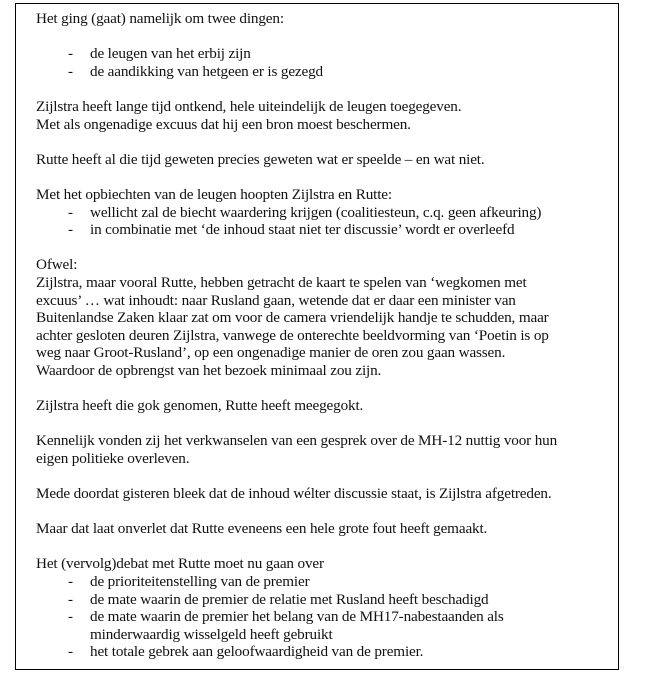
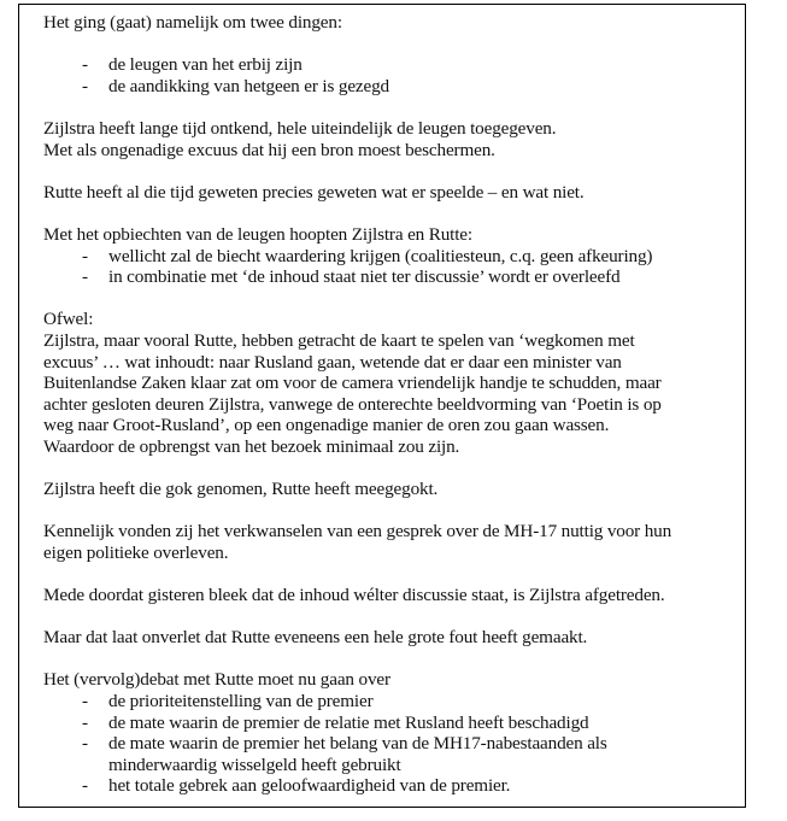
  Het ging (gaat) namelijk om twee dingen:
  -
  de leugen van het erbij zijn
  -
  de aandikking van hetgeen er is gezegd
  Zijlstra heeft lange tijd ontkend, hele uiteindelijk de leugen toegegeven.
  Met als ongenadige excuus dat hij een bron moest beschermen.
  Rutte heeft al die tijd geweten precies geweten wat er speelde – en wat niet.
  Met het opbiechten van de leugen hoopten Zijlstra en Rutte:
  -
  wellicht zal de biecht waardering krijgen (coalitiesteun, c.q. geen afkeuring)
  -
  in combinatie met ‘de inhoud staat niet ter discussie’ wordt er overleefd
  Ofwel:
  Zijlstra, maar vooral Rutte, hebben getracht de kaart te spelen van ‘wegkomen met
  excuus’ … wat inhoudt: naar Rusland gaan, wetende dat er daar een minister van
  Buitenlandse Zaken klaar zat om voor de camera vriendelijk handje te schudden, maar
  achter gesloten deuren Zijlstra, vanwege de onterechte beeldvorming van ‘Poetin is op
  weg naar Groot-Rusland’, op een ongenadige manier de oren zou gaan wassen.
  Waardoor de opbrengst van het bezoek minimaal zou zijn.
  Zijlstra heeft die gok genomen, Rutte heeft meegegokt.
- Kennelijk vonden zij het verkwanselen van een gesprek over de MH-12 nuttig voor hun
+ Kennelijk vonden zij het verkwanselen van een gesprek over de MH-17 nuttig voor hun
  eigen politieke overleven.
  Mede doordat gisteren bleek dat de inhoud wélter discussie staat, is Zijlstra afgetreden.
  Maar dat laat onverlet dat Rutte eveneens een hele grote fout heeft gemaakt.
  Het (vervolg)debat met Rutte moet nu gaan over
  -
  de prioriteitenstelling van de premier
  -
  de mate waarin de premier de relatie met Rusland heeft beschadigd
  -
  de mate waarin de premier het belang van de MH17-nabestaanden als
  minderwaardig wisselgeld heeft gebruikt
  -
  het totale gebrek aan geloofwaardigheid van de premier.
